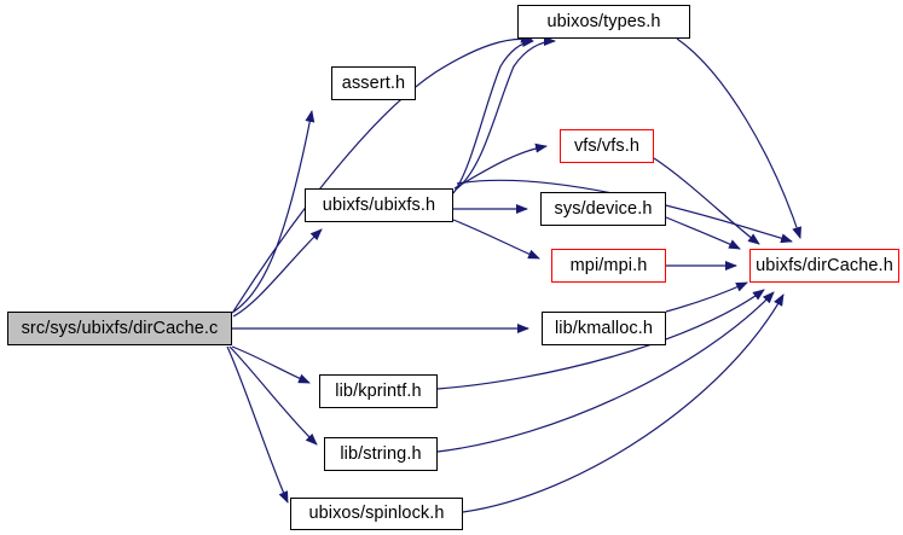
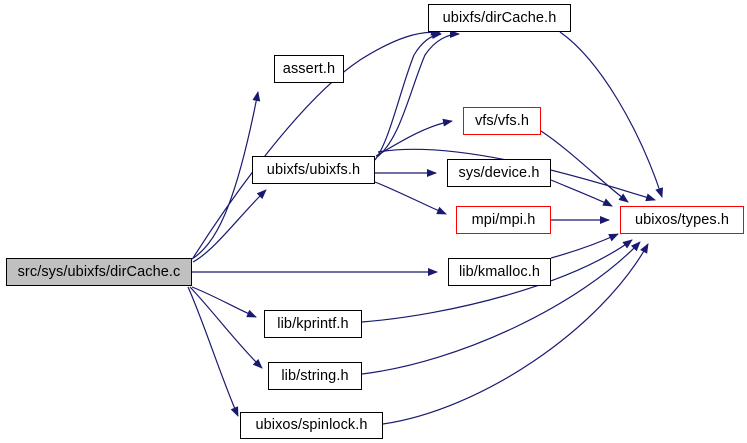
  src/sys/ubixfs/dirCache.c
  assert.h
- ubixos/types.h
+ ubixfs/dirCache.h
  ubixfs/ubixfs.h
  vfs/vfs.h
  sys/device.h
  mpi/mpi.h
- ubixfs/dirCache.h
+ ubixos/types.h
  lib/kmalloc.h
  lib/kprintf.h
  lib/string.h
  ubixos/spinlock.h
